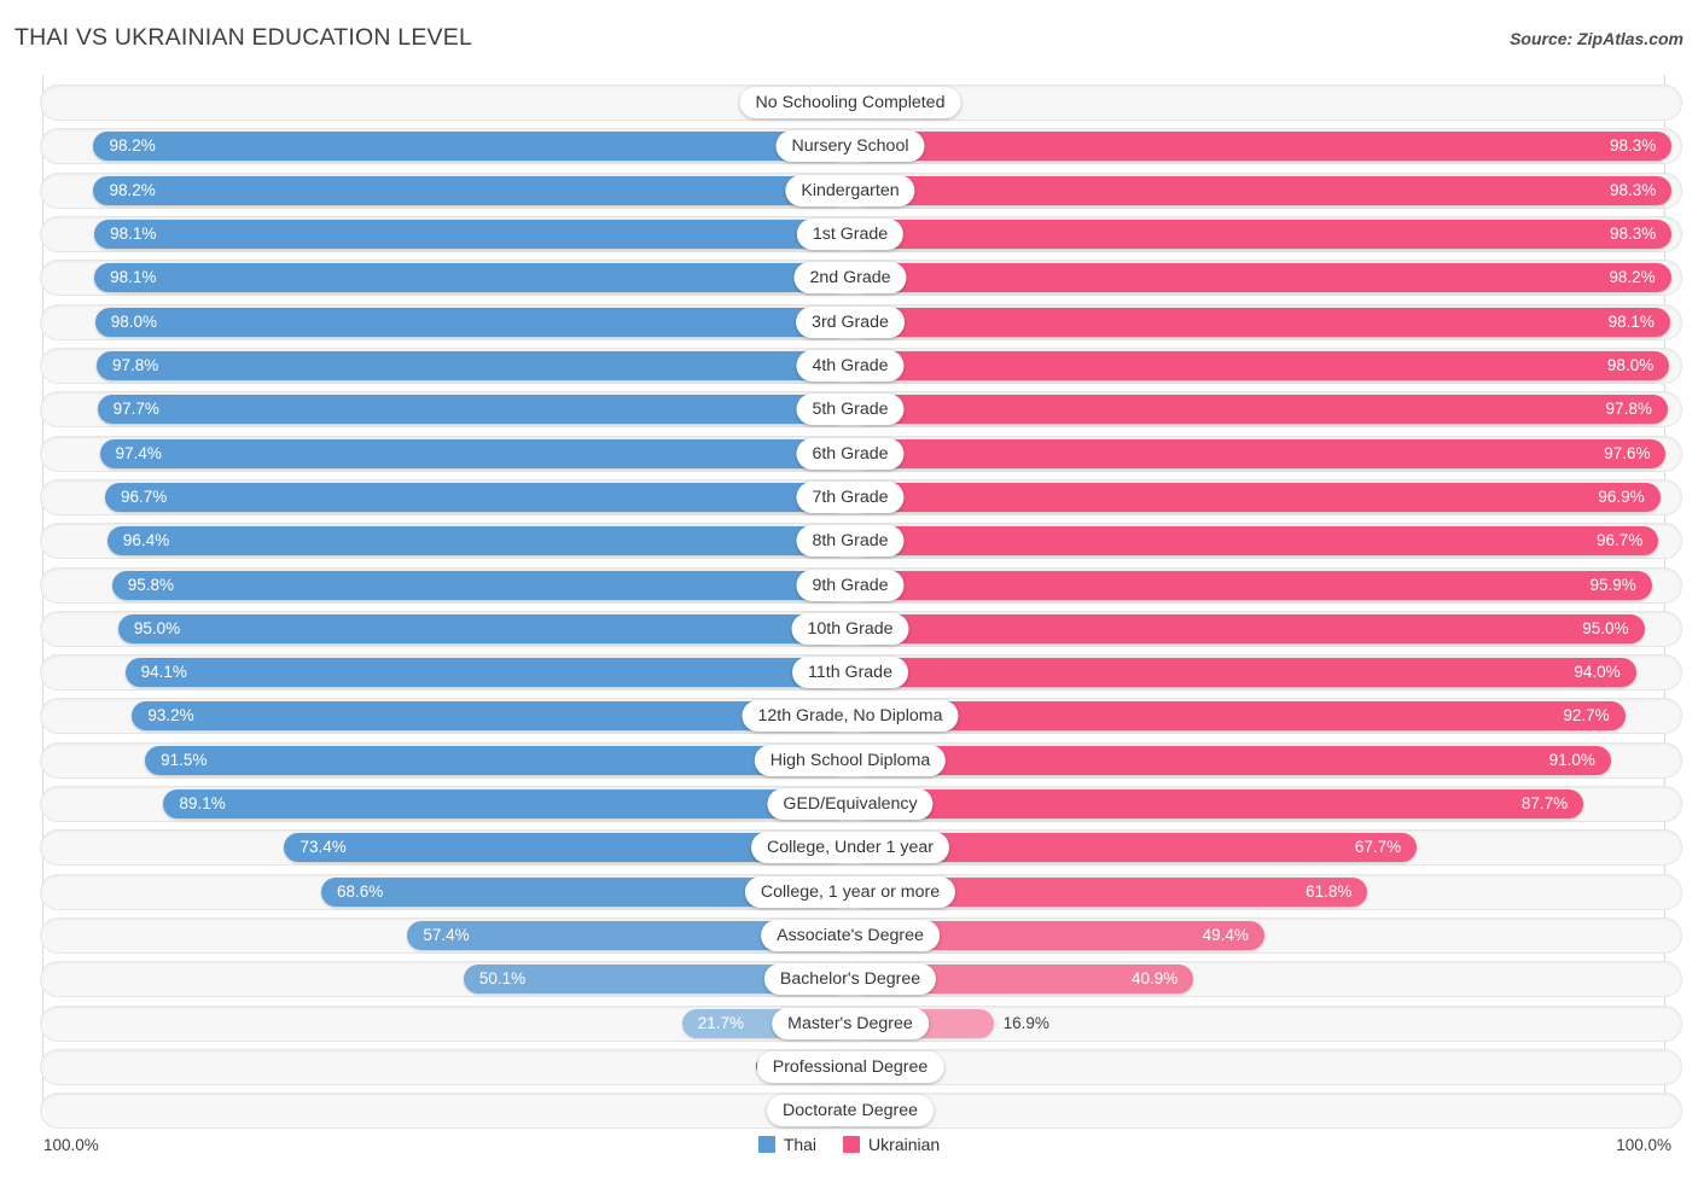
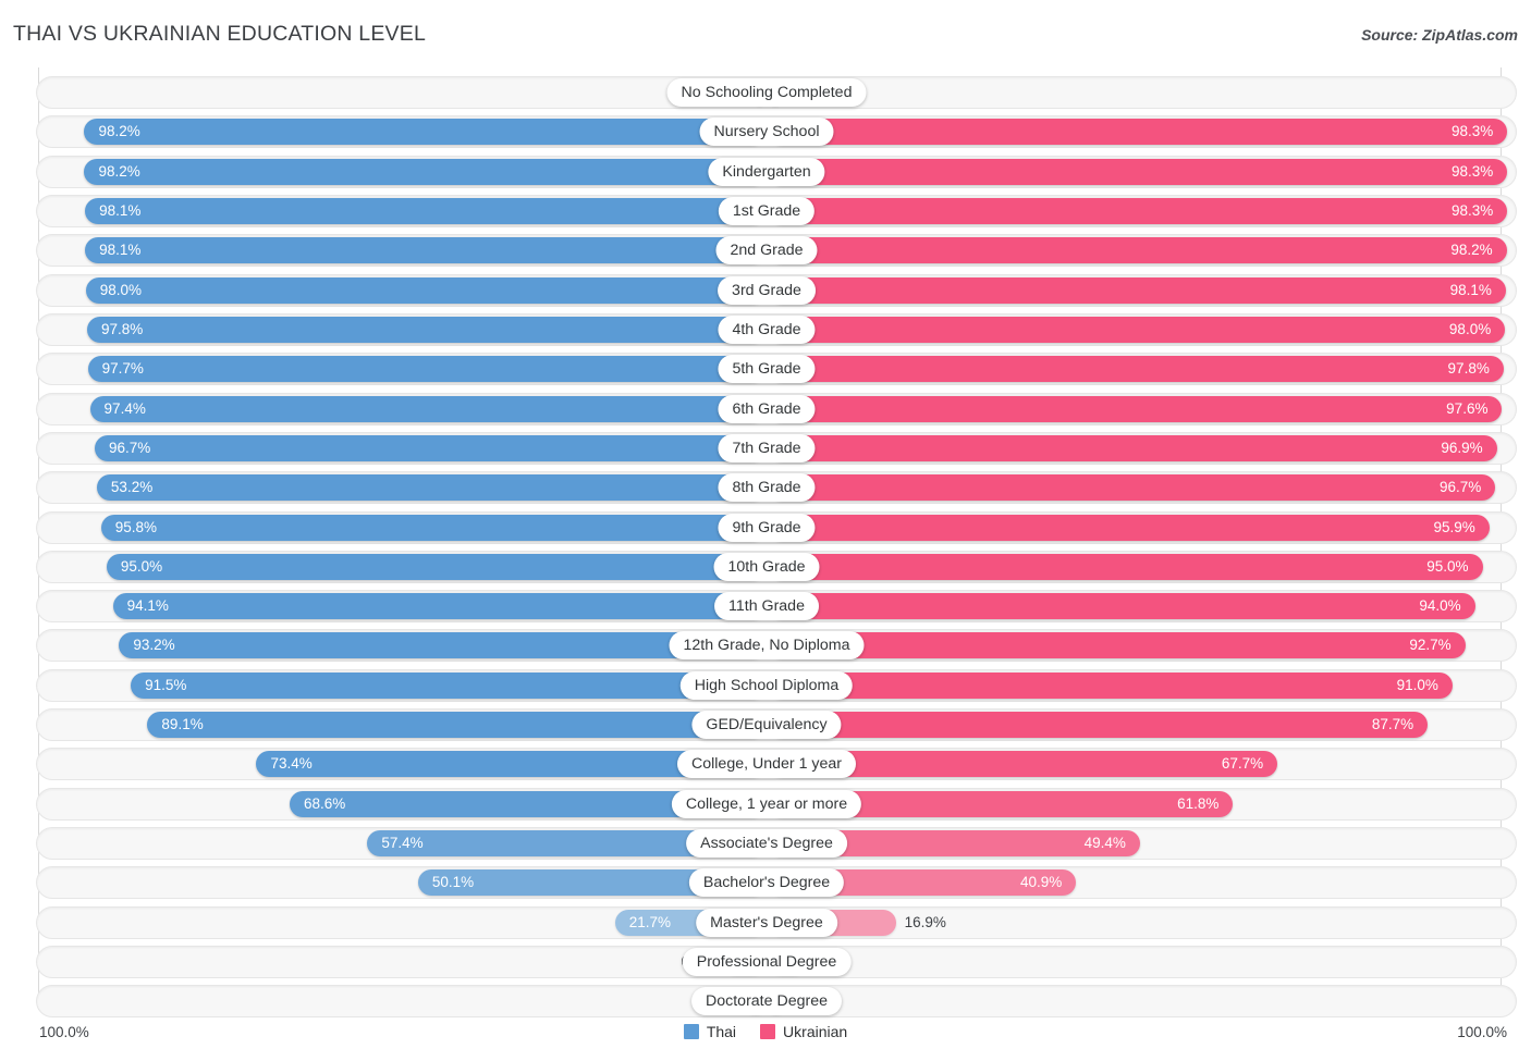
  THAI VS UKRAINIAN EDUCATION LEVEL
  Source: ZipAtlas.com
  No Schooling Completed
  98.2%
  98.3%
  Nursery School
  98.2%
  98.3%
  Kindergarten
  98.1%
  98.3%
  1st Grade
  98.1%
  98.2%
  2nd Grade
  98.0%
  98.1%
  3rd Grade
  97.8%
  98.0%
  4th Grade
  97.7%
  97.8%
  5th Grade
  97.4%
  97.6%
  6th Grade
  96.7%
  96.9%
  7th Grade
- 96.4%
+ 53.2%
  96.7%
  8th Grade
  95.8%
  95.9%
  9th Grade
  95.0%
  95.0%
  10th Grade
  94.1%
  94.0%
  11th Grade
  93.2%
  92.7%
  12th Grade, No Diploma
  91.5%
  91.0%
  High School Diploma
  89.1%
  87.7%
  GED/Equivalency
  73.4%
  67.7%
  College, Under 1 year
  68.6%
  61.8%
  College, 1 year or more
  57.4%
  49.4%
  Associate's Degree
  50.1%
  40.9%
  Bachelor's Degree
  21.7%
  16.9%
  Master's Degree
  Professional Degree
  Doctorate Degree
  100.0%
  100.0%
  Thai
  Ukrainian
